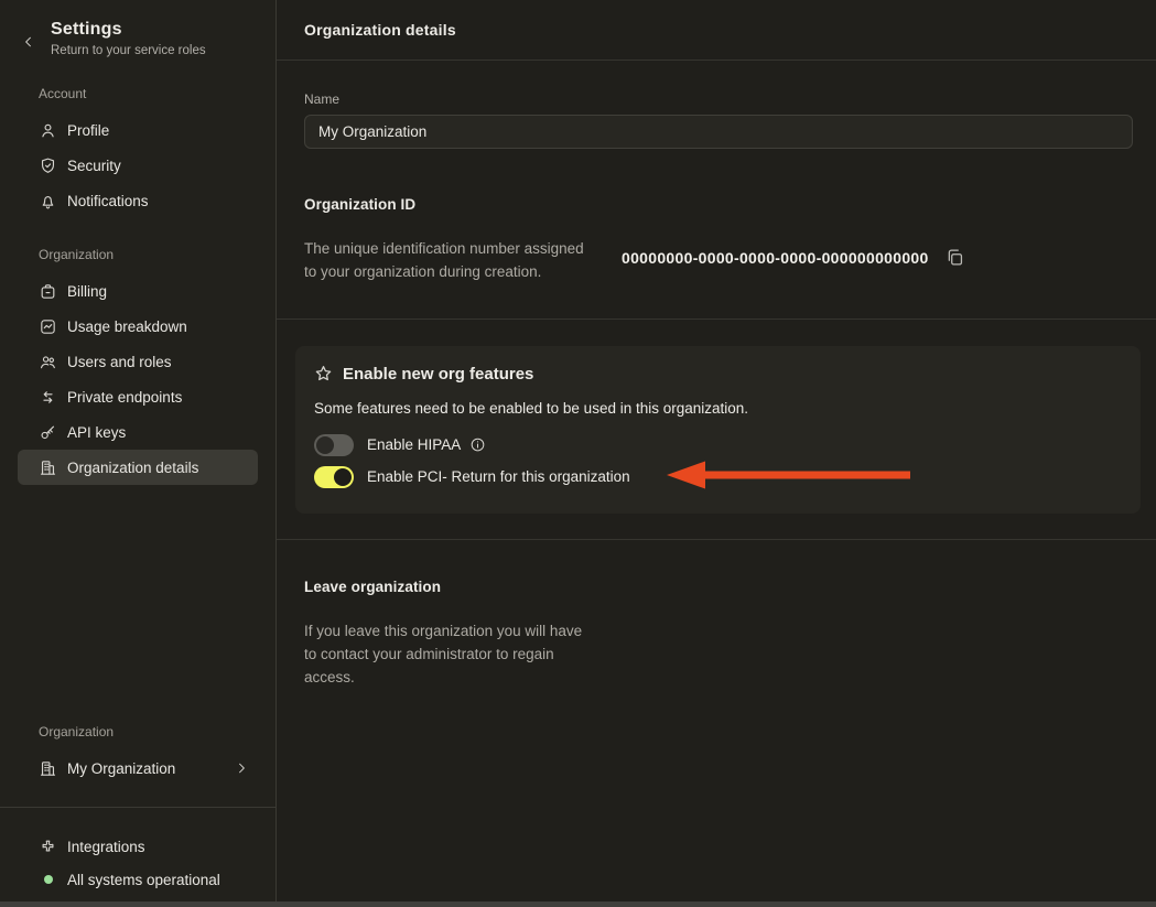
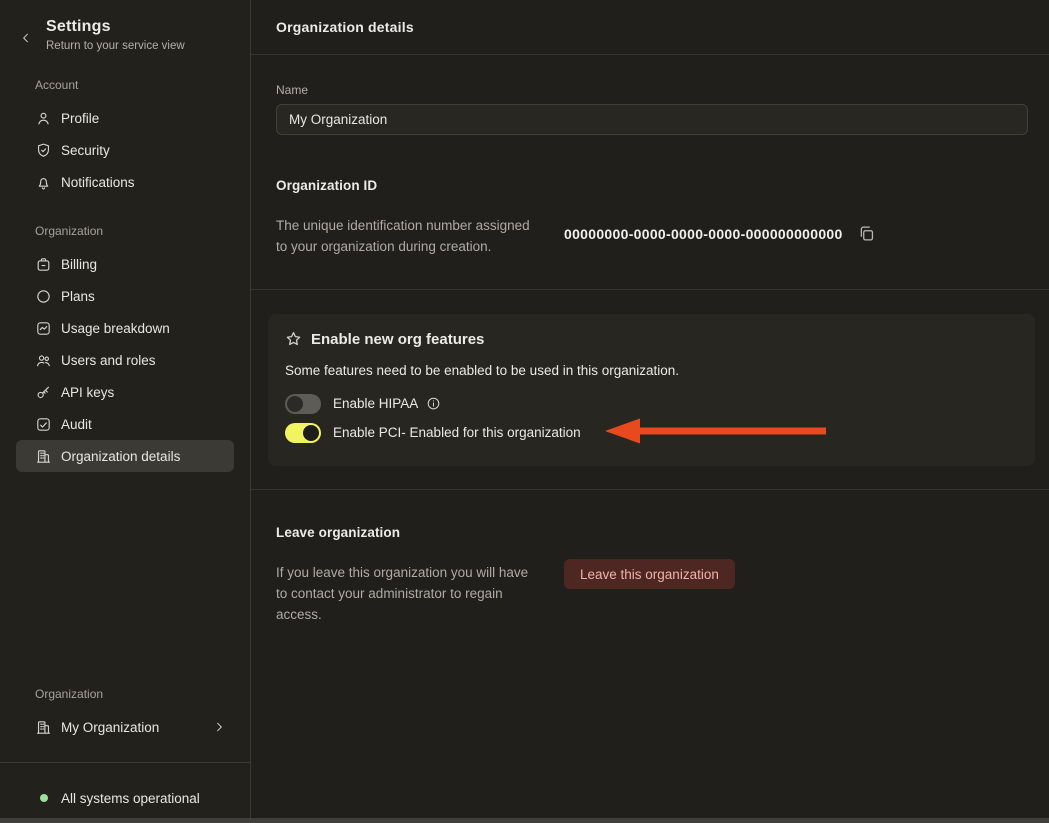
  Settings
- Return to your service roles
+ Return to your service view
  Account
  Profile
  Security
  Notifications
  Organization
  Billing
+ Plans
  Usage breakdown
  Users and roles
- Private endpoints
  API keys
+ Audit
  Organization details
  Organization
  My Organization
- Integrations
  All systems operational
  Organization details
  Name
  My Organization
  Organization ID
  The unique identification number assigned to your organization during creation.
  00000000-0000-0000-0000-000000000000
  Enable new org features
  Some features need to be enabled to be used in this organization.
  Enable HIPAA
- Enable PCI- Return for this organization
+ Enable PCI- Enabled for this organization
  Leave organization
  If you leave this organization you will have to contact your administrator to regain access.
+ Leave this organization
